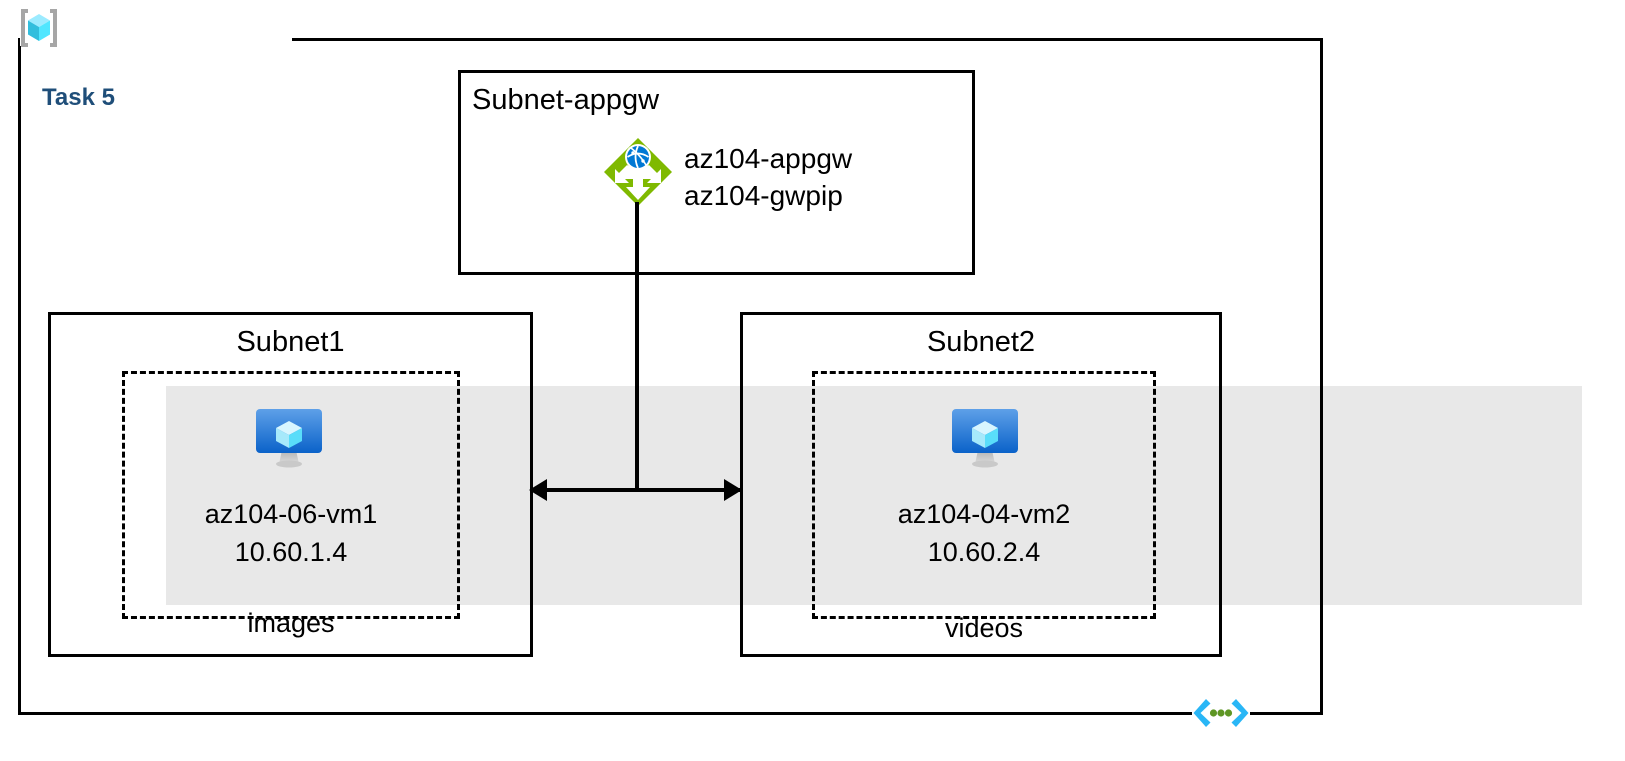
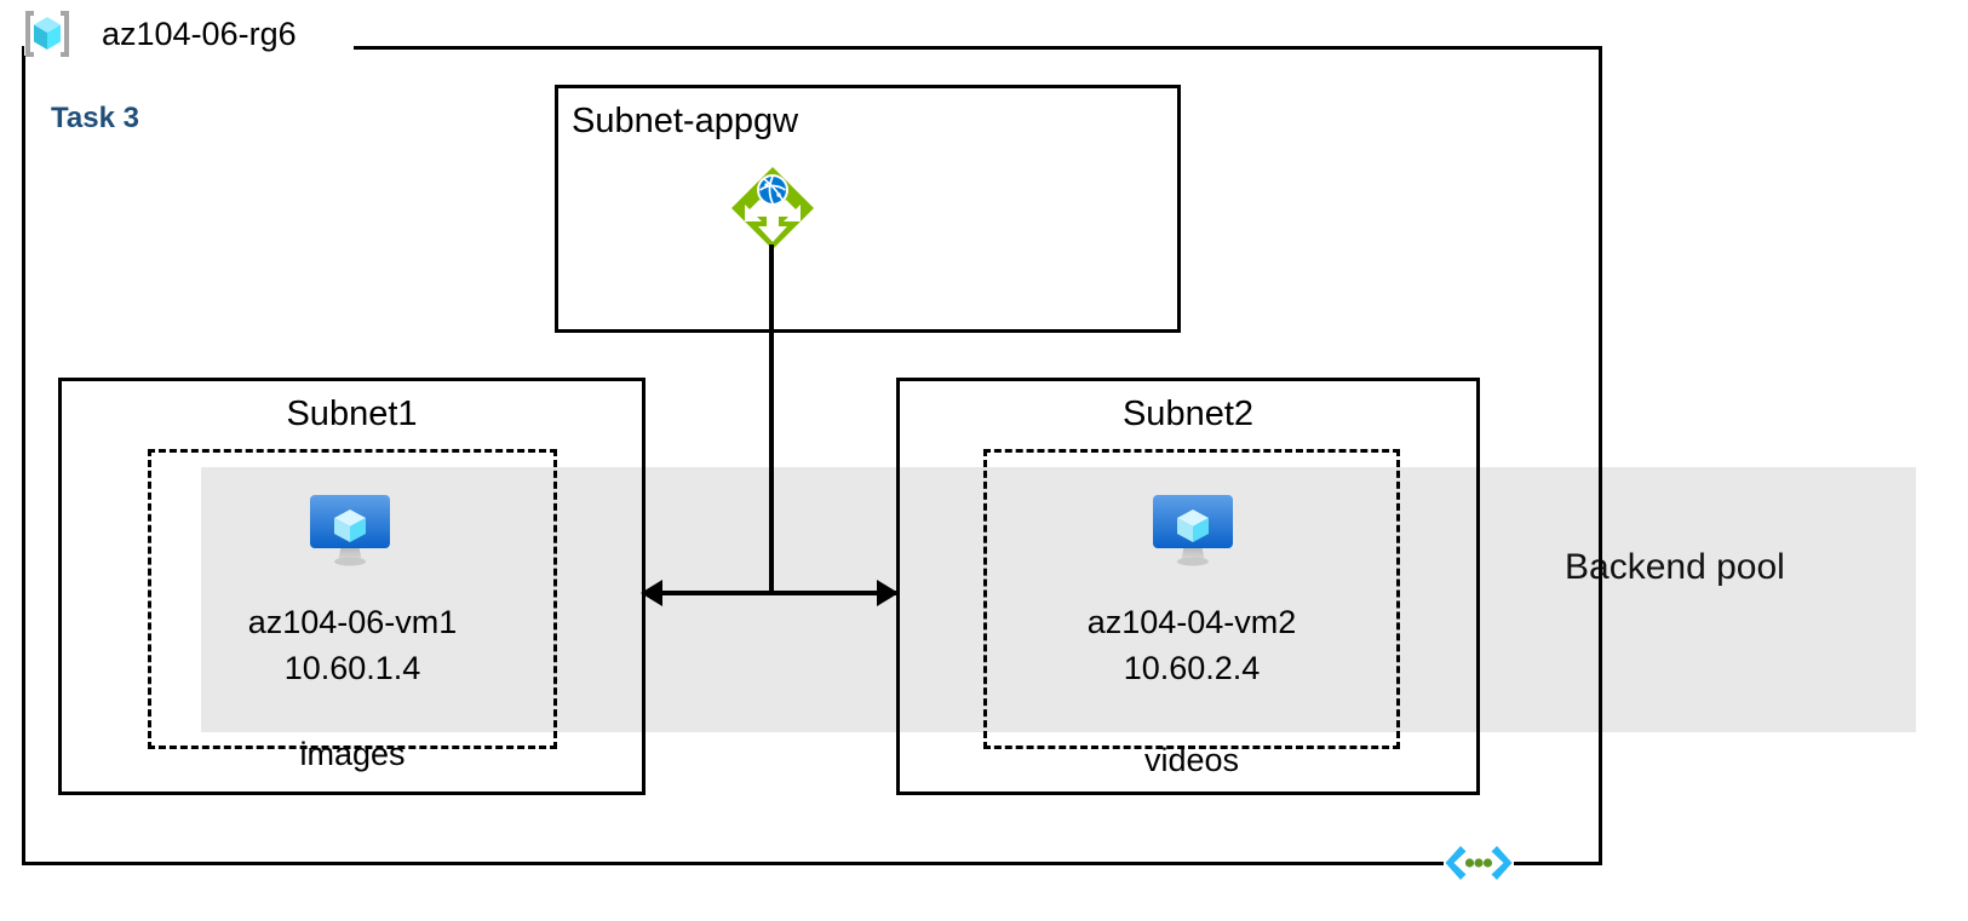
+ Backend pool
+ az104-06-rg6
- Task 5
+ Task 3
  Subnet-appgw
- az104-appgw
- az104-gwpip
  Subnet1
  az104-06-vm1
  10.60.1.4
  images
  Subnet2
  az104-04-vm2
  10.60.2.4
  videos
